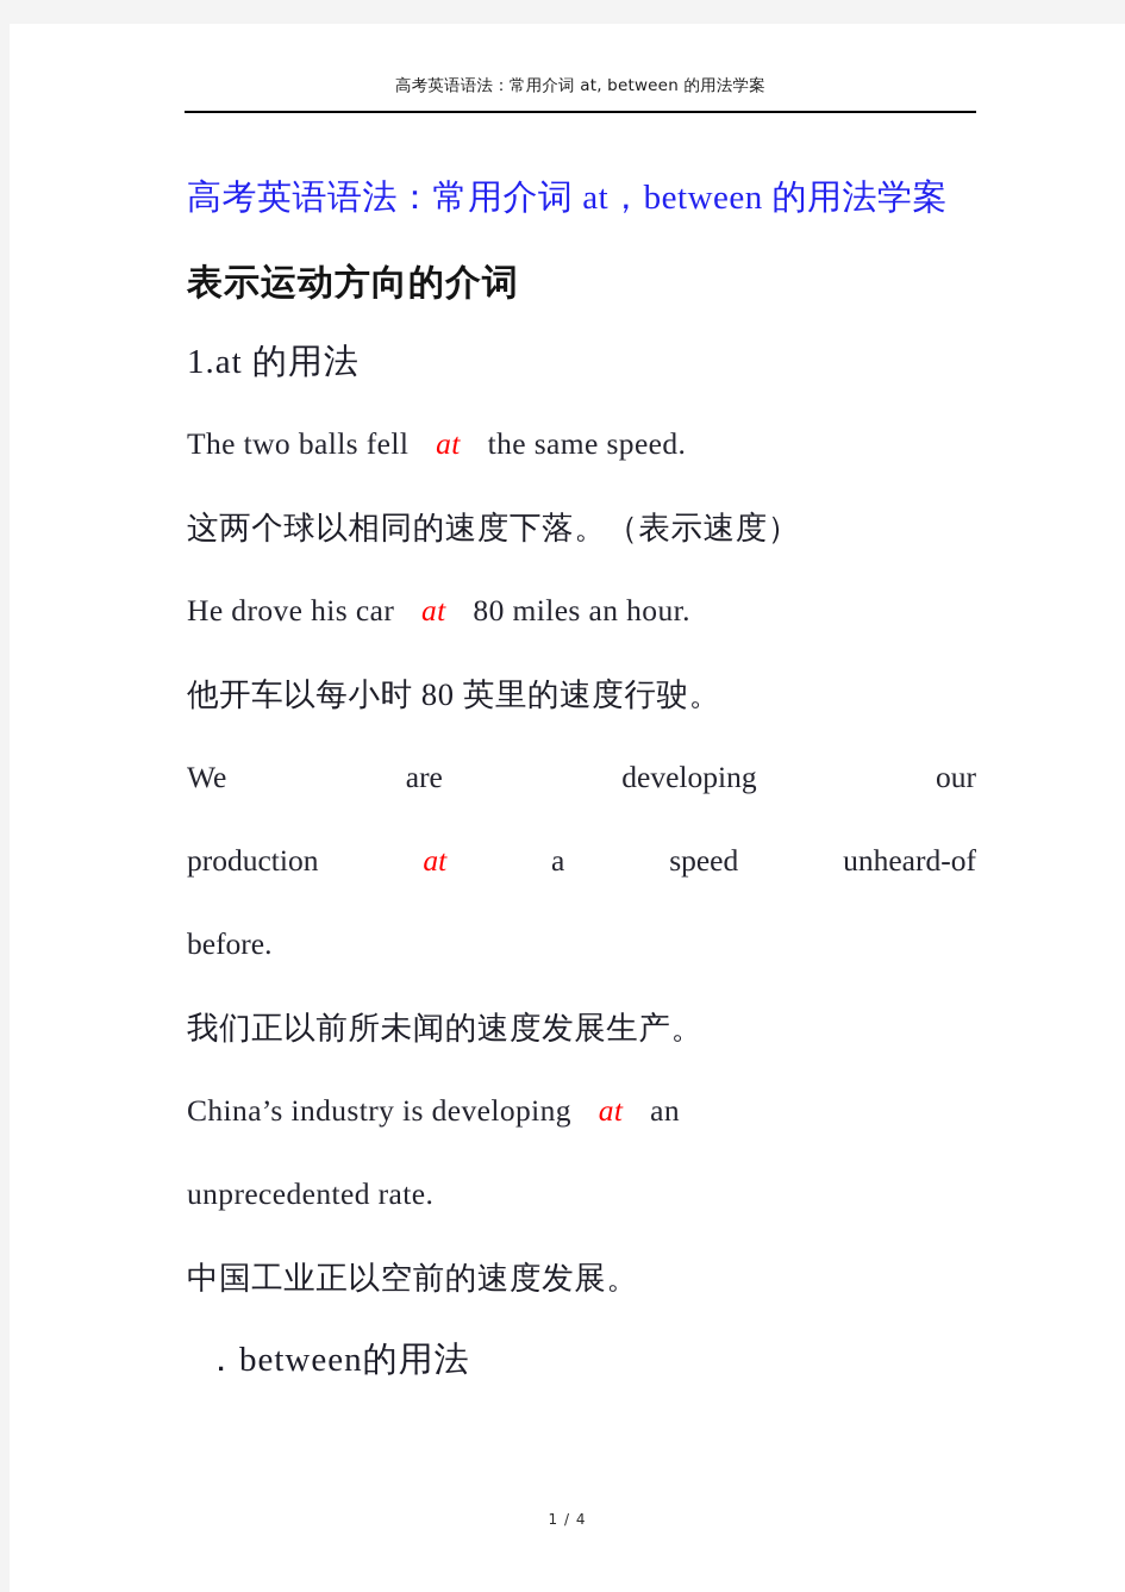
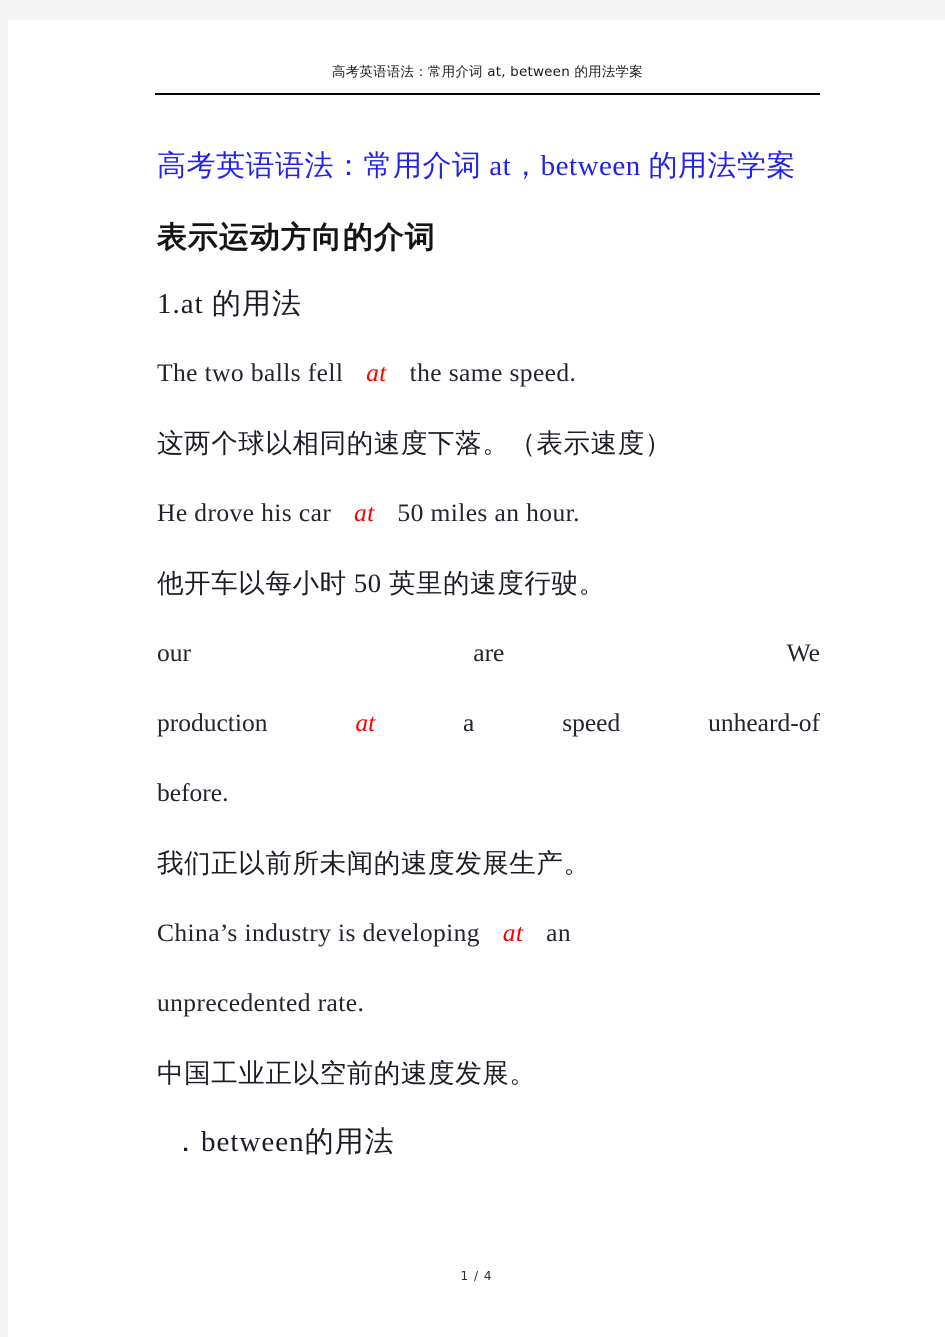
  高考英语语法：常用介词 at, between 的用法学案
  高考英语语法：常用介词 at，between 的用法学案
  表示运动方向的介词
  1.at 的用法
  The two balls fell at the same speed.
  这两个球以相同的速度下落。（表示速度）
- He drove his car at 80 miles an hour.
+ He drove his car at 50 miles an hour.
- 他开车以每小时 80 英里的速度行驶。
+ 他开车以每小时 50 英里的速度行驶。
- We
+ our
  are
- developing
- our
+ We
  production
  at
  a
  speed
  unheard-of
  before.
  我们正以前所未闻的速度发展生产。
  China’s industry is developing at an
  unprecedented rate.
  中国工业正以空前的速度发展。
  ．between的用法
  1 / 4
